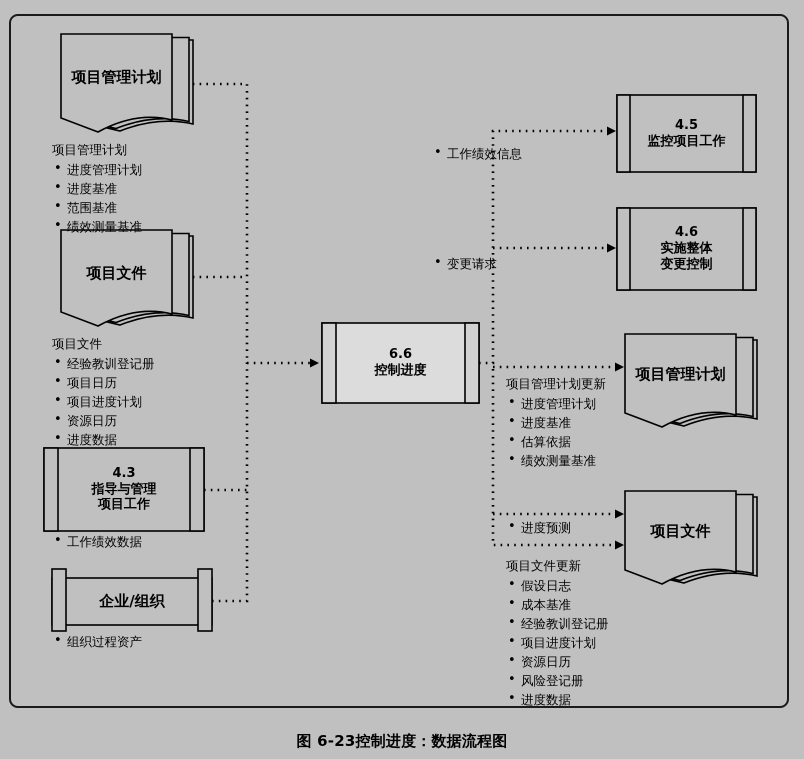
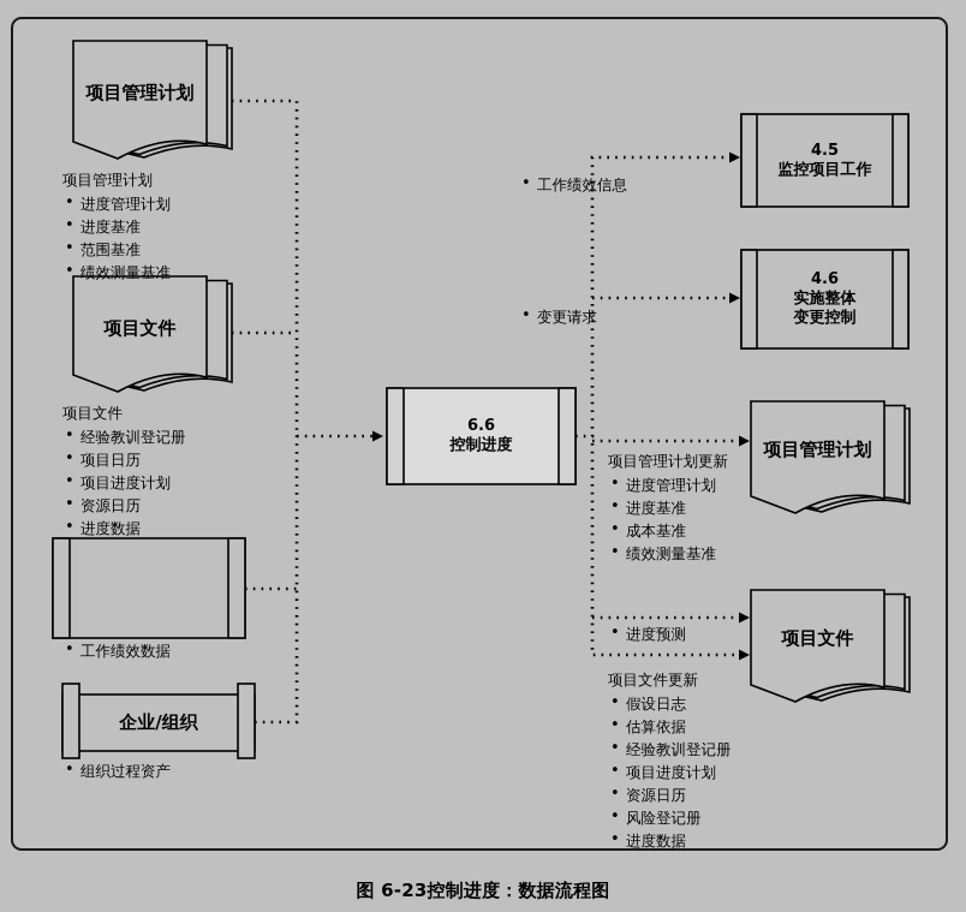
  项目管理计划
  项目管理计划
  进度管理计划
  进度基准
  范围基准
  绩效测量基准
  项目文件
  项目文件
  经验教训登记册
  项目日历
  项目进度计划
  资源日历
  进度数据
- 4.3
- 指导与管理
- 项目工作
  工作绩效数据
  企业/组织
  组织过程资产
  6.6
  控制进度
  4.5
  监控项目工作
  工作绩效信息
  4.6
  实施整体
  变更控制
  变更请求
  项目管理计划
  项目管理计划更新
  进度管理计划
  进度基准
- 估算依据
+ 成本基准
  绩效测量基准
  进度预测
  项目文件
  项目文件更新
  假设日志
- 成本基准
+ 估算依据
  经验教训登记册
  项目进度计划
  资源日历
  风险登记册
  进度数据
  图 6-23控制进度：数据流程图
